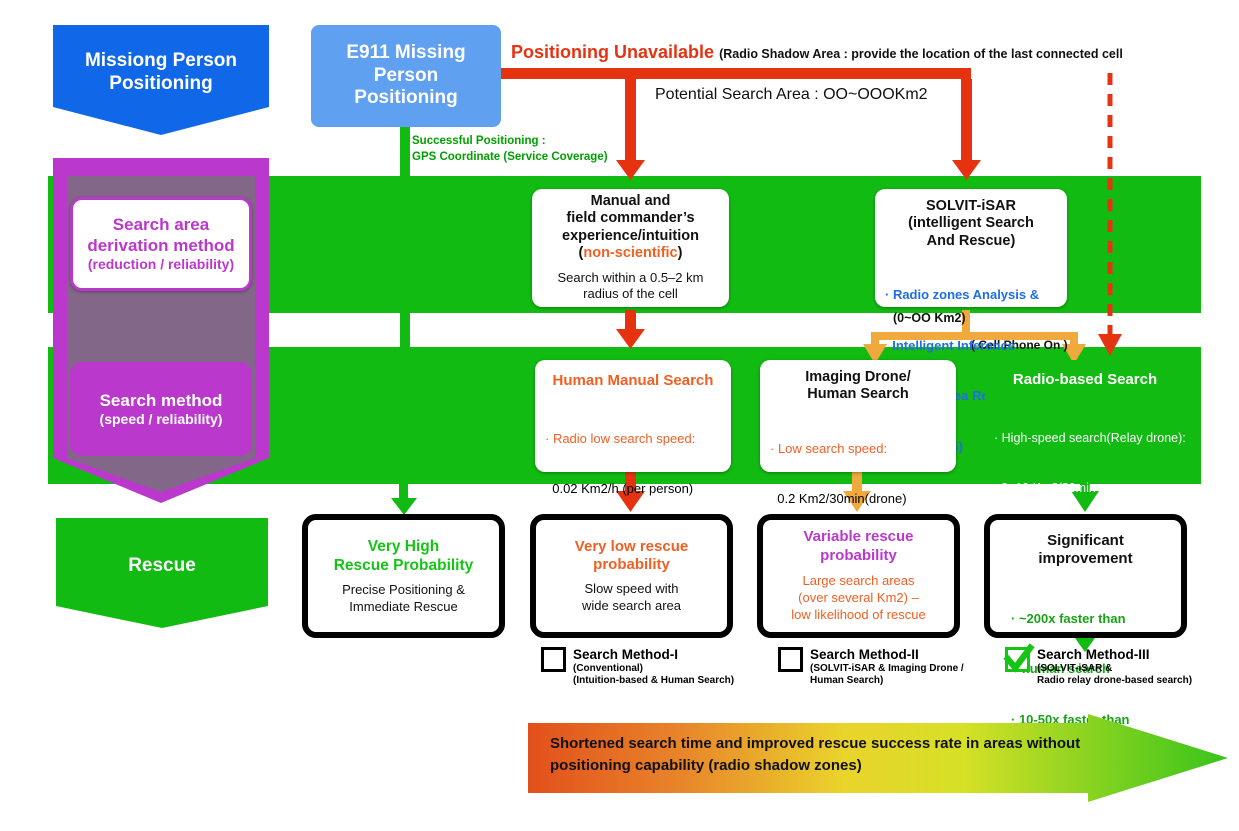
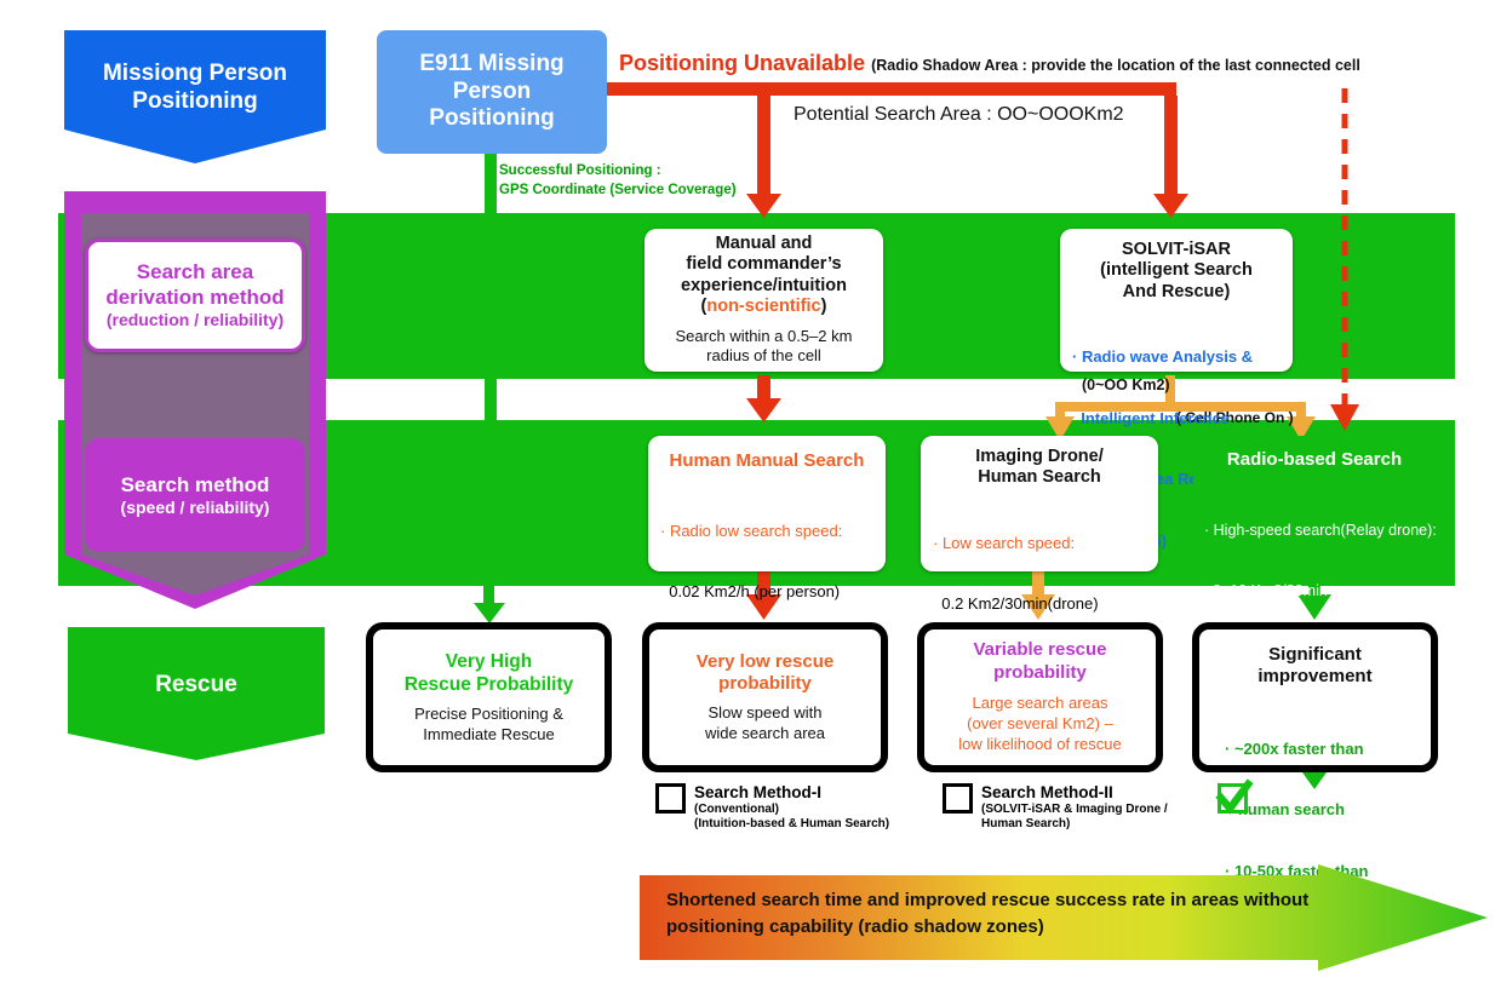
  Missiong Person
  Positioning
  Search area
  derivation method
  (reduction / reliability)
  Search method
  (speed / reliability)
  Rescue
  E911 Missing
  Person
  Positioning
  Positioning Unavailable (Radio Shadow Area : provide the location of the last connected cell
  Potential Search Area : OO~OOOKm2
  Successful Positioning :
  GPS Coordinate (Service Coverage)
  (0~OO Km2)
  ( Cell Phone On )
  Manual and
  field commander’s
  experience/intuition
  (non-scientific)
  Search within a 0.5–2 km
  radius of the cell
  SOLVIT-iSAR
  (intelligent Search
  And Rescue)
- · Radio zones Analysis &
+ · Radio wave Analysis &
  Intelligent Inference
  Human Manual Search
  · Radio low search speed:
  0.02 Km2/h (per person)
  Imaging Drone/
  Human Search
  · Low search speed:
  0.2 Km2/30min(drone)
  Radio-based Search
  · High-speed search(Relay drone):
  2~10 Km2/30min
  Very High
  Rescue Probability
  Precise Positioning &
  Immediate Rescue
  Very low rescue
  probability
  Slow speed with
  wide search area
  Variable rescue
  probability
  Large search areas
  (over several Km2) –
  low likelihood of rescue
  Significant improvement
  · ~200x faster than
  uman search
  · 10-50x fasthan
  Search Method-I
  (Conventional)
  (Intuition-based & Human Search)
  Search Method-II
  (SOLVIT-iSAR & Imaging Drone /
  Human Search)
- Search Method-III
- (SOLVIT-iSAR &
- Radio relay drone-based search)
  Shortened search time and improved rescue success rate in areas without
  positioning capability (radio shadow zones)
